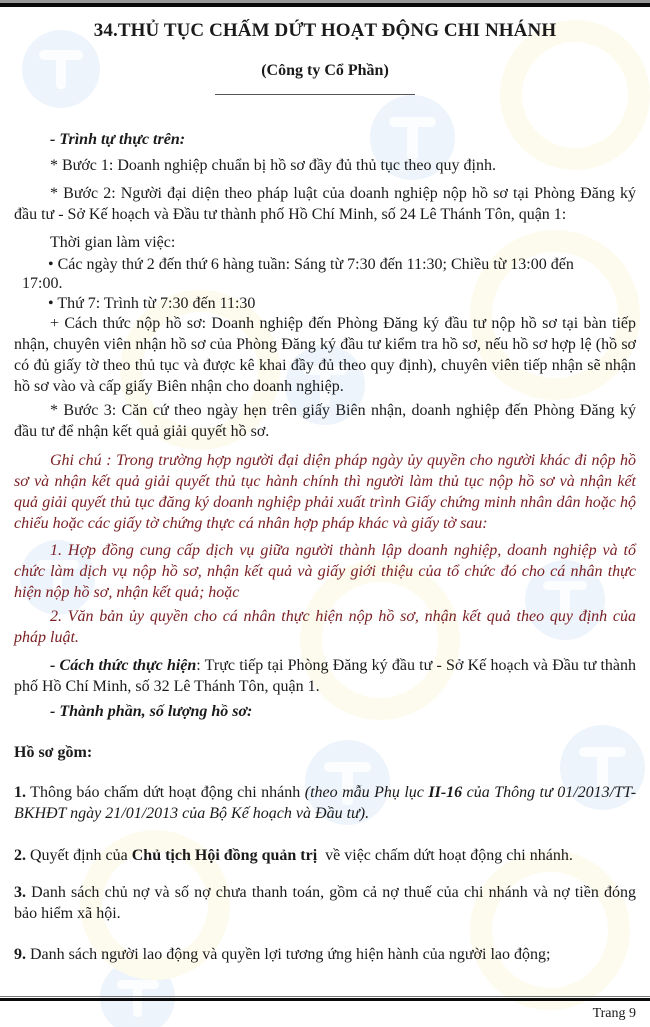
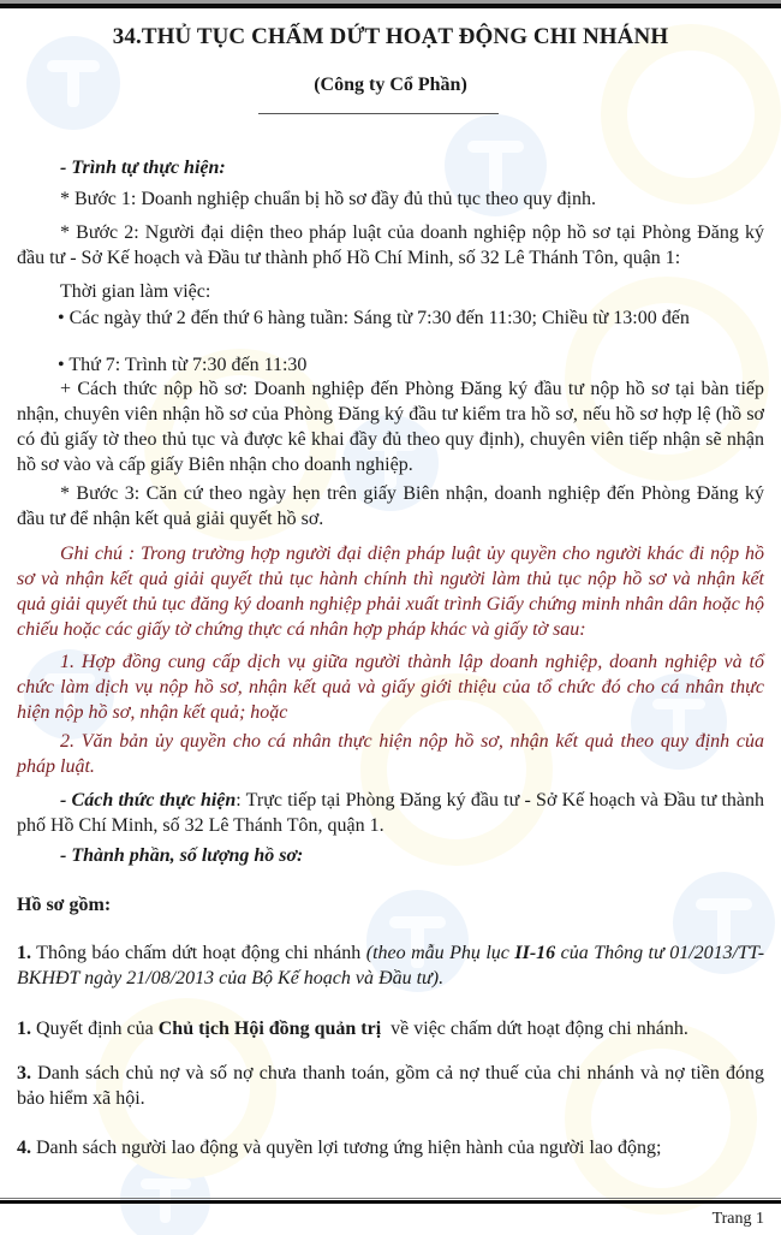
  34.THỦ TỤC CHẤM DỨT HOẠT ĐỘNG CHI NHÁNH
  (Công ty Cổ Phần)
- - Trình tự thực trên:
+ - Trình tự thực hiện:
  * Bước 1: Doanh nghiệp chuẩn bị hồ sơ đầy đủ thủ tục theo quy định.
- * Bước 2: Người đại diện theo pháp luật của doanh nghiệp nộp hồ sơ tại Phòng Đăng ký đầu tư - Sở Kế hoạch và Đầu tư thành phố Hồ Chí Minh, số 24 Lê Thánh Tôn, quận 1:
+ * Bước 2: Người đại diện theo pháp luật của doanh nghiệp nộp hồ sơ tại Phòng Đăng ký đầu tư - Sở Kế hoạch và Đầu tư thành phố Hồ Chí Minh, số 32 Lê Thánh Tôn, quận 1:
  Thời gian làm việc:
  • Các ngày thứ 2 đến thứ 6 hàng tuần: Sáng từ 7:30 đến 11:30; Chiều từ 13:00 đến
- 17:00.
  • Thứ 7: Trình từ 7:30 đến 11:30
  + Cách thức nộp hồ sơ: Doanh nghiệp đến Phòng Đăng ký đầu tư nộp hồ sơ tại bàn tiếp nhận, chuyên viên nhận hồ sơ của Phòng Đăng ký đầu tư kiểm tra hồ sơ, nếu hồ sơ hợp lệ (hồ sơ có đủ giấy tờ theo thủ tục và được kê khai đầy đủ theo quy định), chuyên viên tiếp nhận sẽ nhận hồ sơ vào và cấp giấy Biên nhận cho doanh nghiệp.
  * Bước 3: Căn cứ theo ngày hẹn trên giấy Biên nhận, doanh nghiệp đến Phòng Đăng ký đầu tư để nhận kết quả giải quyết hồ sơ.
- Ghi chú : Trong trường hợp người đại diện pháp ngày ủy quyền cho người khác đi nộp hồ sơ và nhận kết quả giải quyết thủ tục hành chính thì người làm thủ tục nộp hồ sơ và nhận kết quả giải quyết thủ tục đăng ký doanh nghiệp phải xuất trình Giấy chứng minh nhân dân hoặc hộ chiếu hoặc các giấy tờ chứng thực cá nhân hợp pháp khác và giấy tờ sau:
+ Ghi chú : Trong trường hợp người đại diện pháp luật ủy quyền cho người khác đi nộp hồ sơ và nhận kết quả giải quyết thủ tục hành chính thì người làm thủ tục nộp hồ sơ và nhận kết quả giải quyết thủ tục đăng ký doanh nghiệp phải xuất trình Giấy chứng minh nhân dân hoặc hộ chiếu hoặc các giấy tờ chứng thực cá nhân hợp pháp khác và giấy tờ sau:
  1. Hợp đồng cung cấp dịch vụ giữa người thành lập doanh nghiệp, doanh nghiệp và tổ chức làm dịch vụ nộp hồ sơ, nhận kết quả và giấy giới thiệu của tổ chức đó cho cá nhân thực hiện nộp hồ sơ, nhận kết quả; hoặc
  2. Văn bản ủy quyền cho cá nhân thực hiện nộp hồ sơ, nhận kết quả theo quy định của pháp luật.
  - Cách thức thực hiện: Trực tiếp tại Phòng Đăng ký đầu tư - Sở Kế hoạch và Đầu tư thành phố Hồ Chí Minh, số 32 Lê Thánh Tôn, quận 1.
  - Thành phần, số lượng hồ sơ:
  Hồ sơ gồm:
- 1. Thông báo chấm dứt hoạt động chi nhánh (theo mẫu Phụ lục II-16 của Thông tư 01/2013/TT-BKHĐT ngày 21/01/2013 của Bộ Kế hoạch và Đầu tư).
+ 1. Thông báo chấm dứt hoạt động chi nhánh (theo mẫu Phụ lục II-16 của Thông tư 01/2013/TT-BKHĐT ngày 21/08/2013 của Bộ Kế hoạch và Đầu tư).
- 2. Quyết định của Chủ tịch Hội đồng quản trị về việc chấm dứt hoạt động chi nhánh.
+ 1. Quyết định của Chủ tịch Hội đồng quản trị về việc chấm dứt hoạt động chi nhánh.
  3. Danh sách chủ nợ và số nợ chưa thanh toán, gồm cả nợ thuế của chi nhánh và nợ tiền đóng bảo hiểm xã hội.
- 9. Danh sách người lao động và quyền lợi tương ứng hiện hành của người lao động;
+ 4. Danh sách người lao động và quyền lợi tương ứng hiện hành của người lao động;
- Trang 9
+ Trang 1
